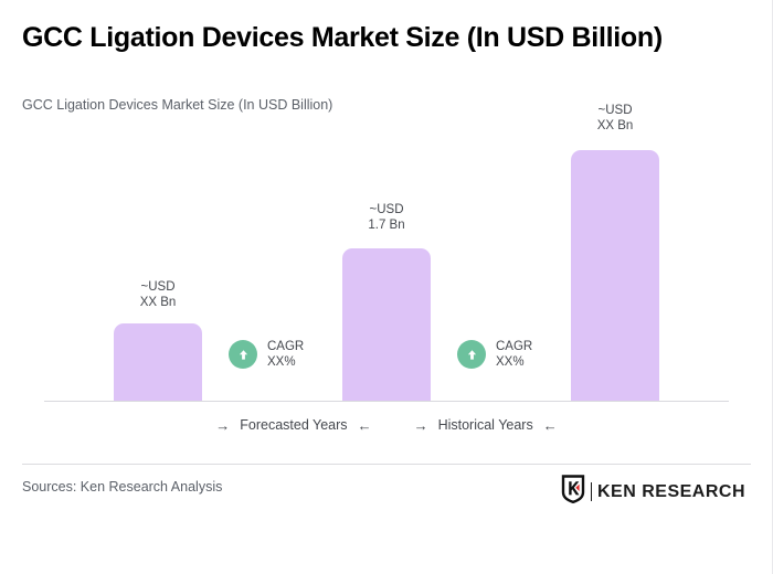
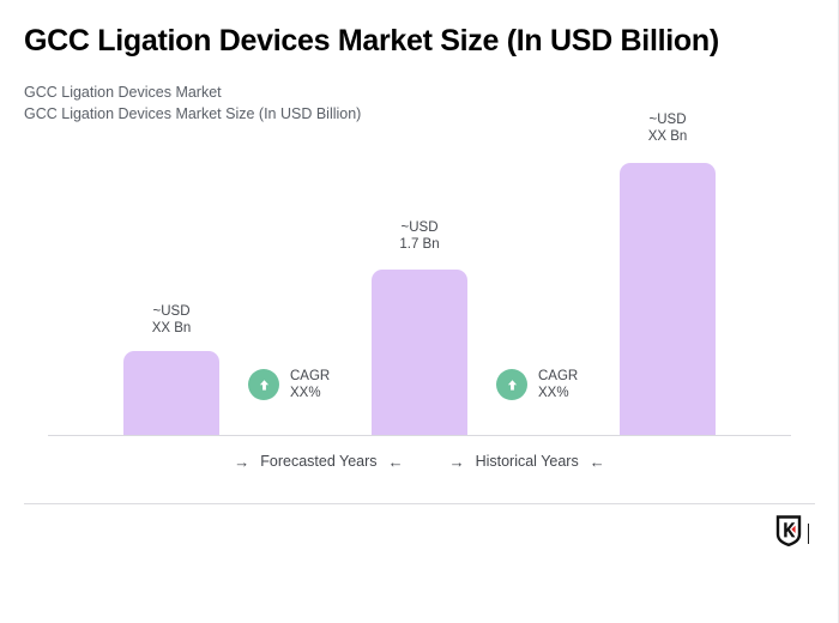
  GCC Ligation Devices Market Size (In USD Billion)
+ GCC Ligation Devices Market
  GCC Ligation Devices Market Size (In USD Billion)
  ~USD
  XX Bn
  CAGR
  XX%
  ~USD
  1.7 Bn
  CAGR
  XX%
  ~USD
  XX Bn
  →
  Forecasted Years
  ←
  →
  Historical Years
  ←
- Sources: Ken Research Analysis
- KEN RESEARCH
